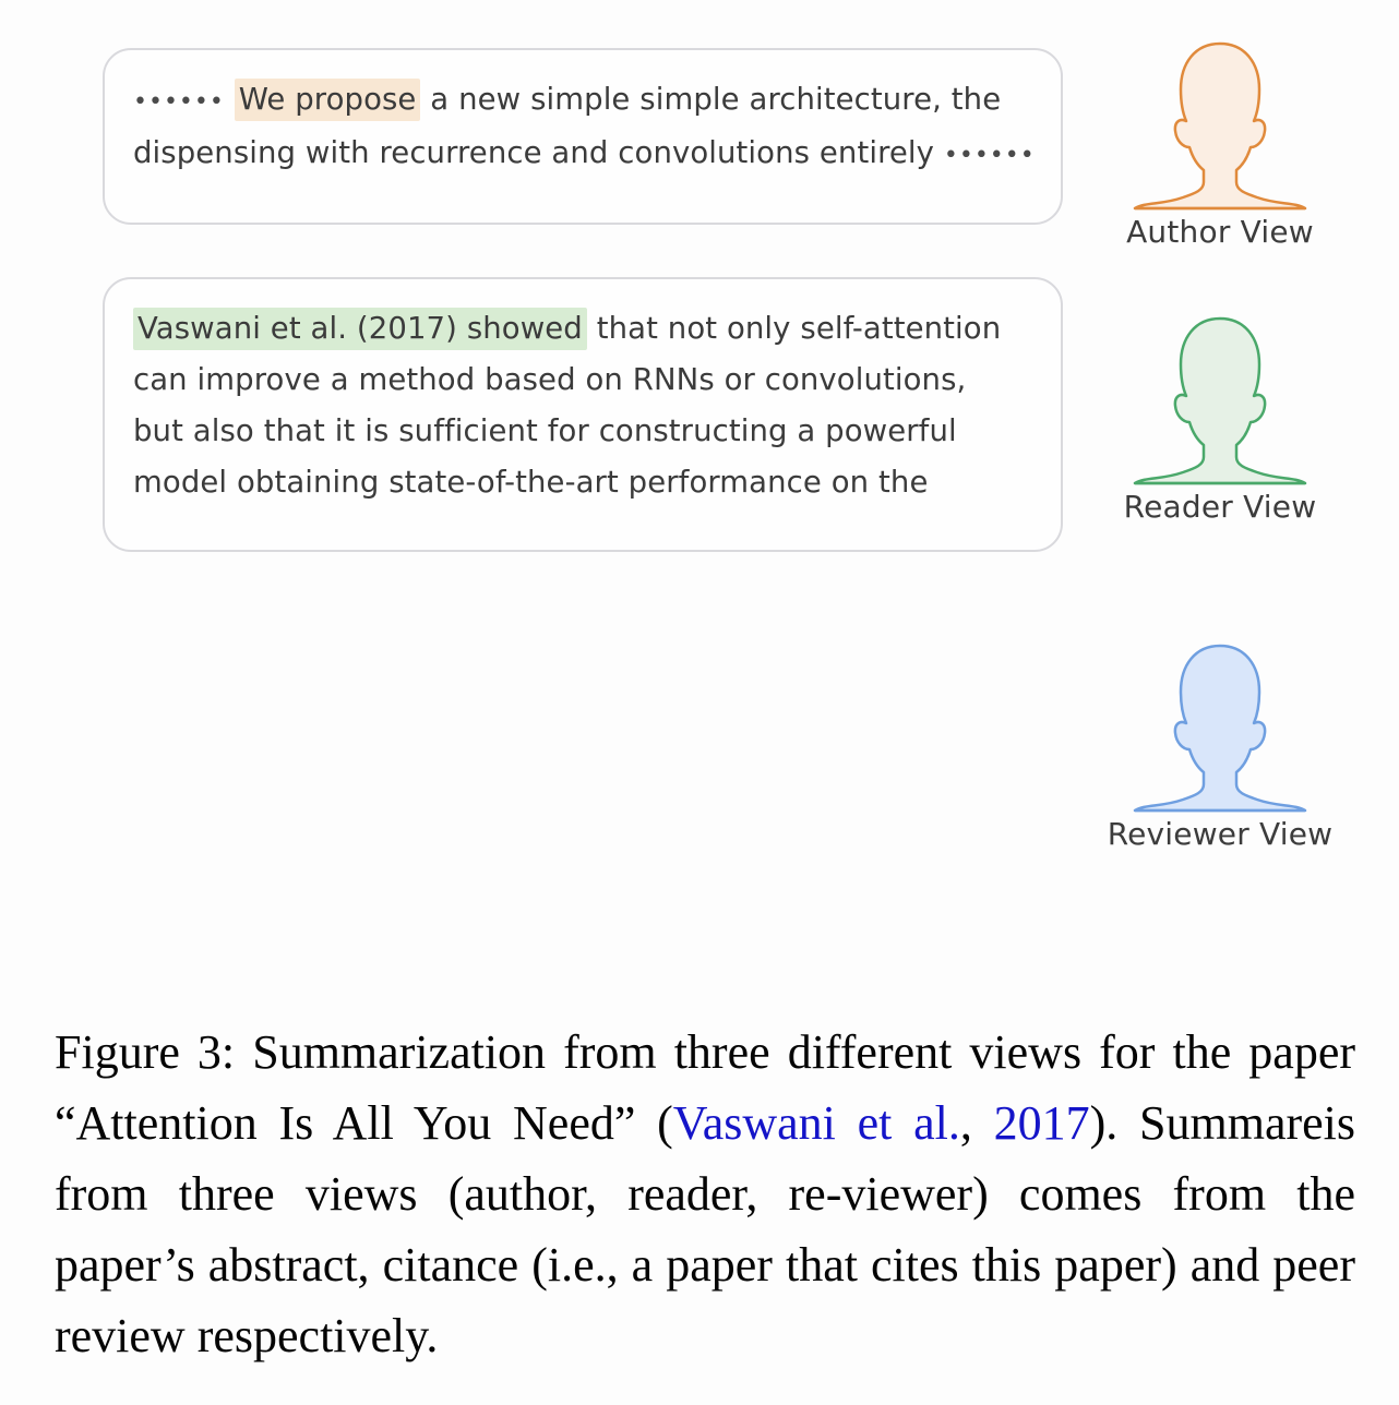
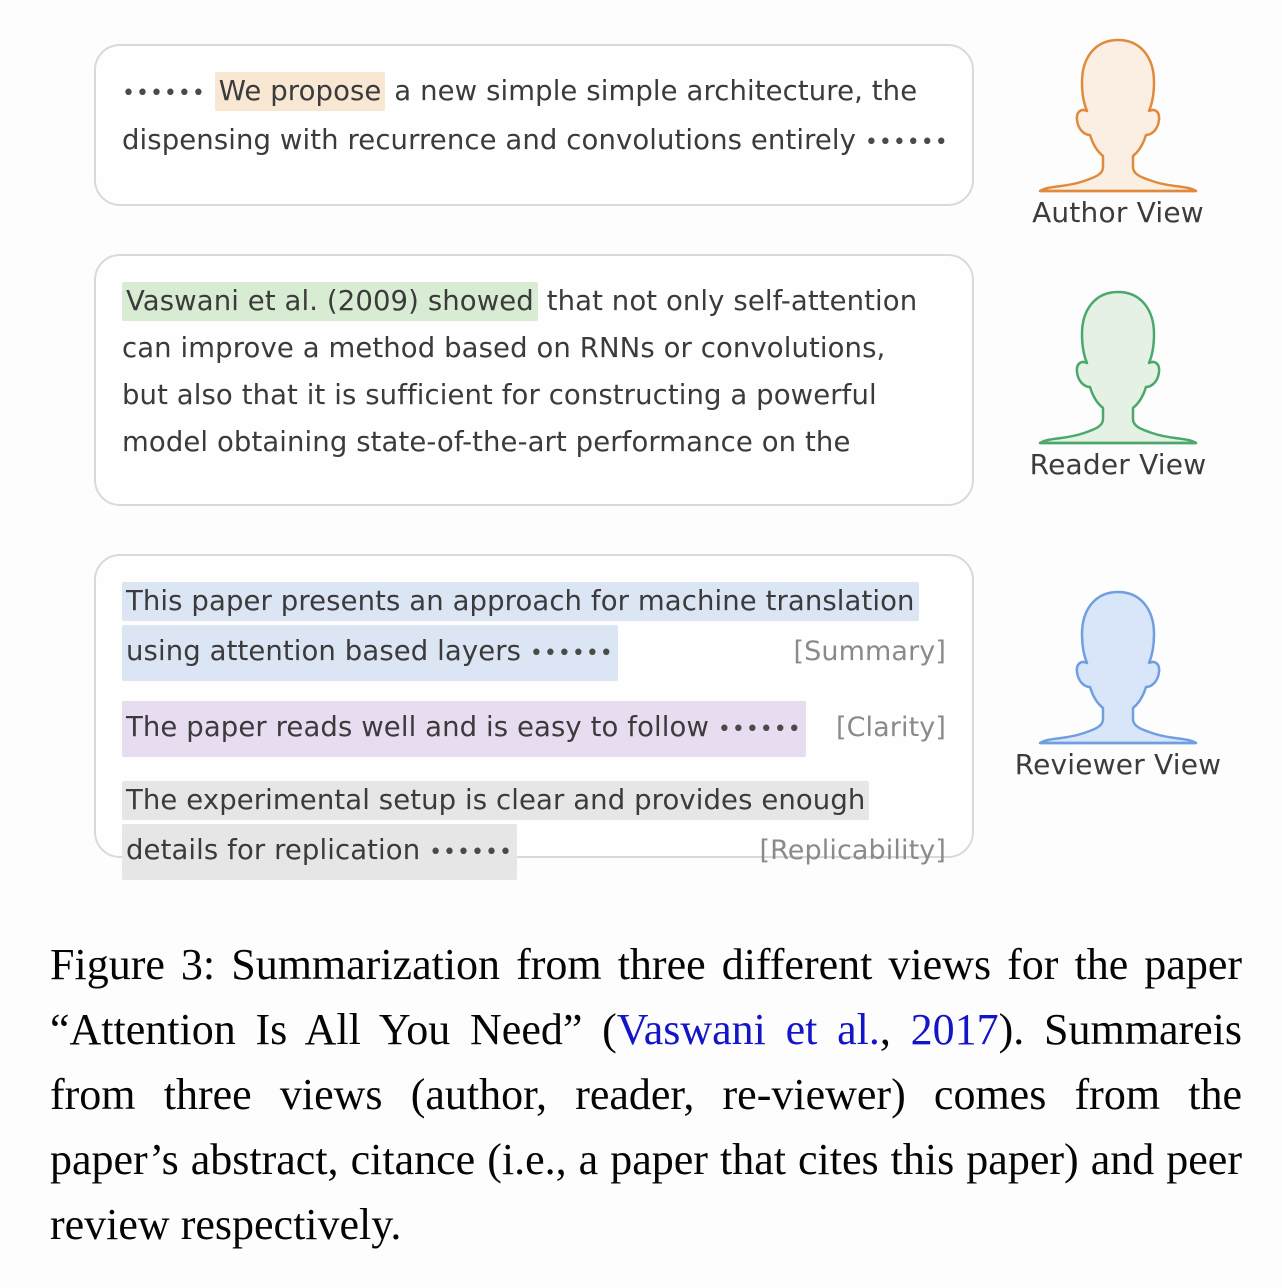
  •••••• We propose a new simple simple architecture, the
  dispensing with recurrence and convolutions entirely ••••••
- Vaswani et al. (2017) showed that not only self-attention
+ Vaswani et al. (2009) showed that not only self-attention
  can improve a method based on RNNs or convolutions,
  but also that it is sufficient for constructing a powerful
  model obtaining state-of-the-art performance on the
+ This paper presents an approach for machine translation
+ using attention based layers ••••••
+ [Summary]
+ The paper reads well and is easy to follow ••••••
+ [Clarity]
+ The experimental setup is clear and provides enough
+ details for replication ••••••
+ [Replicability]
  Author View
  Reader View
  Reviewer View
  Figure 3: Summarization from three different views for the paper “Attention Is All You Need” (Vaswani et al., 2017). Summareis from three views (author, reader, re-viewer) comes from the paper’s abstract, citance (i.e., a paper that cites this paper) and peer review respectively.
